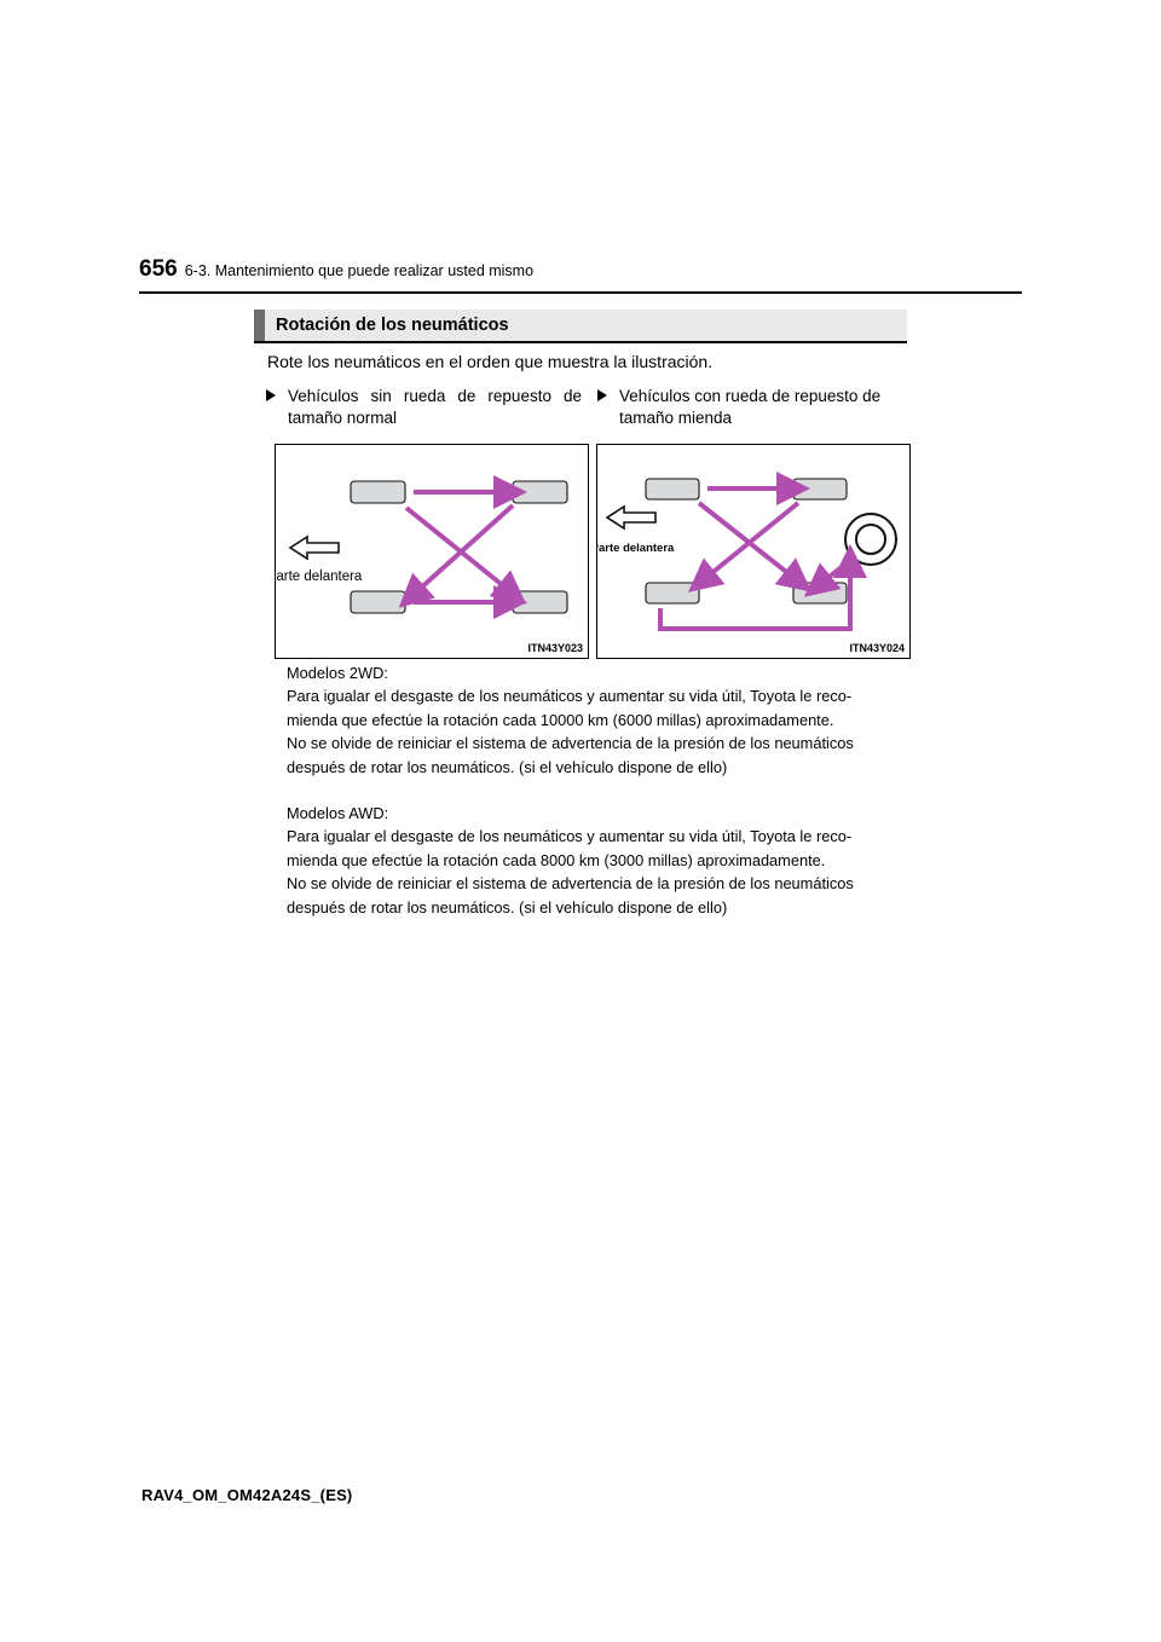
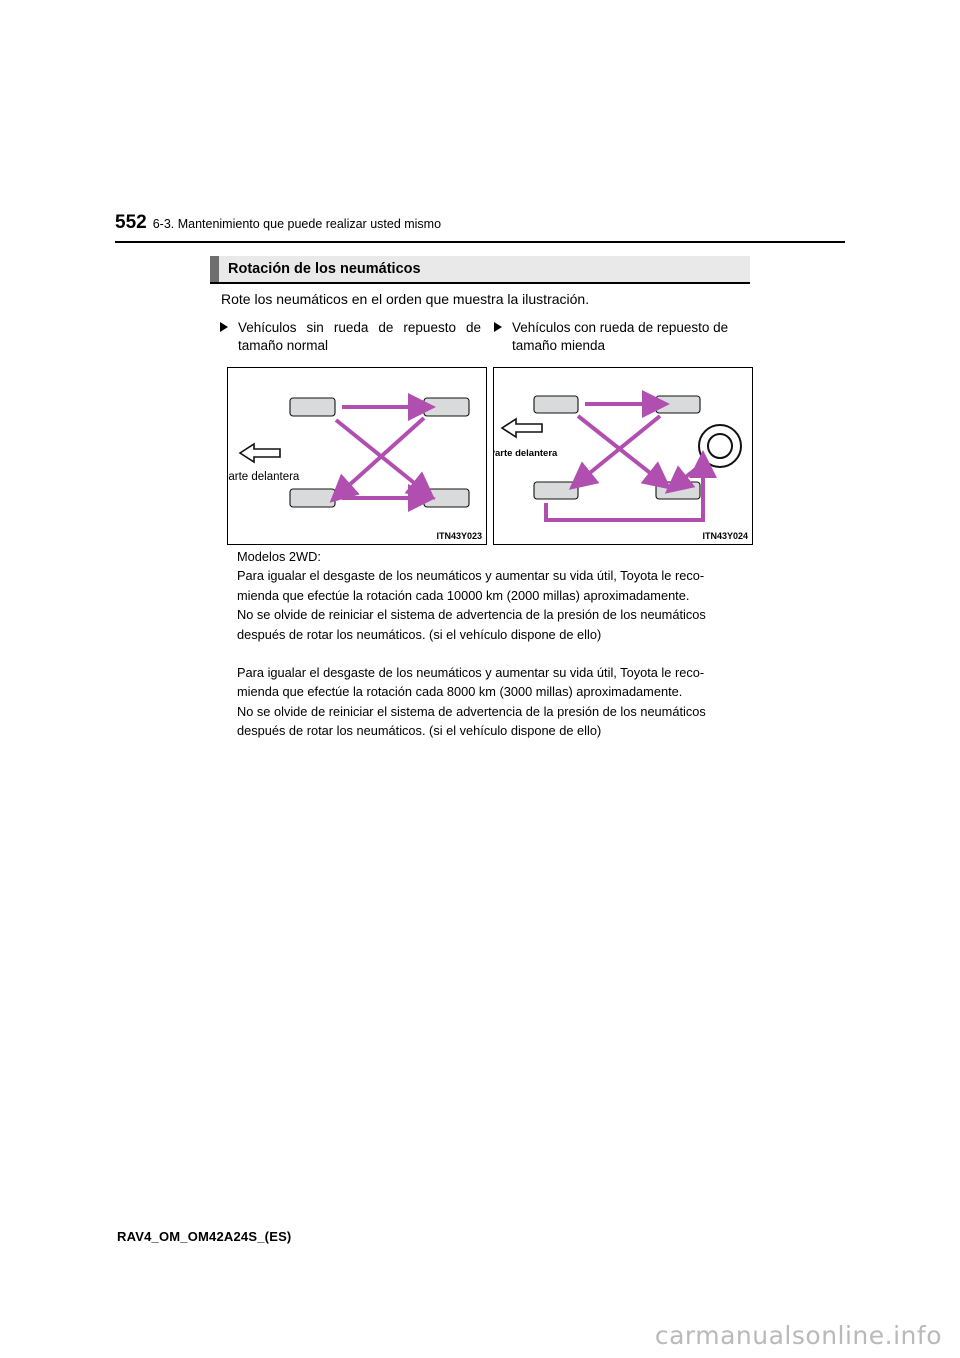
- 656
+ 552
  6-3. Mantenimiento que puede realizar usted mismo
  Rotación de los neumáticos
  Rote los neumáticos en el orden que muestra la ilustración.
  Vehículos sin rueda de repuesto de tamaño normal
  Vehículos con rueda de repuesto de tamaño mienda
  arte delantera
  ITN43Y023
  arte delantera
  ITN43Y024
  Modelos 2WD:
  Para igualar el desgaste de los neumáticos y aumentar su vida útil, Toyota le reco-
- mienda que efectúe la rotación cada 10000 km (6000 millas) aproximadamente.
+ mienda que efectúe la rotación cada 10000 km (2000 millas) aproximadamente.
  No se olvide de reiniciar el sistema de advertencia de la presión de los neumáticos
  después de rotar los neumáticos. (si el vehículo dispone de ello)
- Modelos AWD:
  Para igualar el desgaste de los neumáticos y aumentar su vida útil, Toyota le reco-
  mienda que efectúe la rotación cada 8000 km (3000 millas) aproximadamente.
  No se olvide de reiniciar el sistema de advertencia de la presión de los neumáticos
  después de rotar los neumáticos. (si el vehículo dispone de ello)
  RAV4_OM_OM42A24S_(ES)
+ carmanualsonline.info
